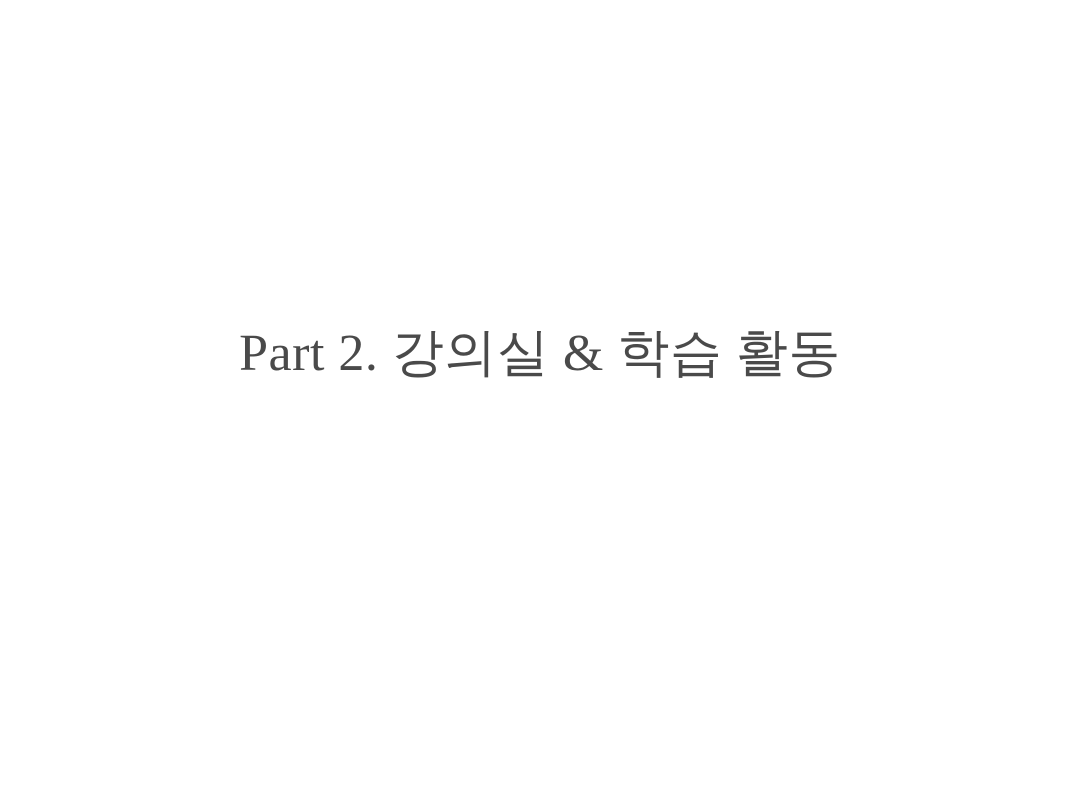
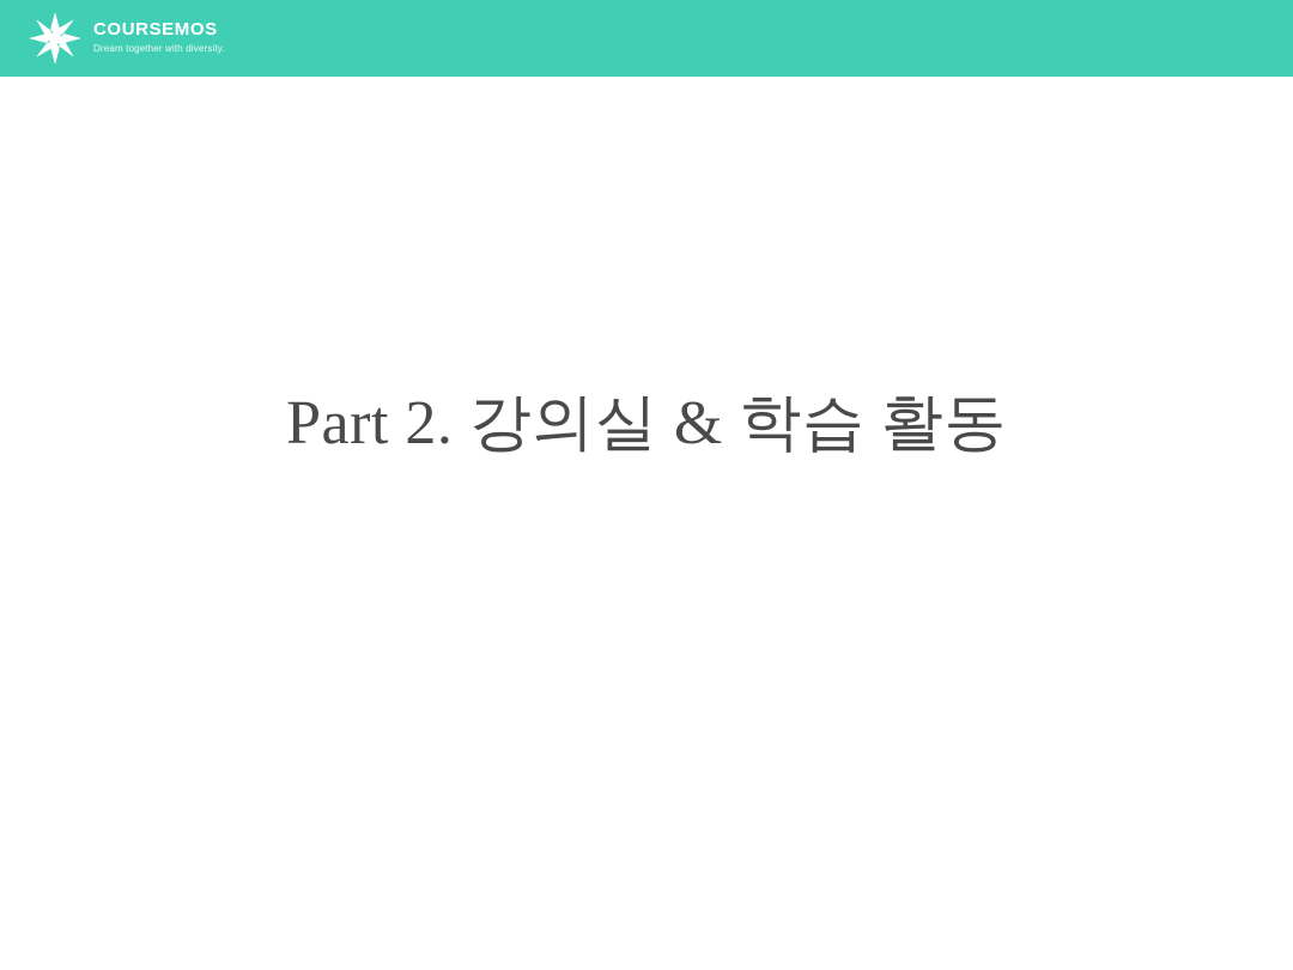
+ COURSEMOS
+ Dream together with diversity.
  Part 2. 강의실 & 학습 활동
